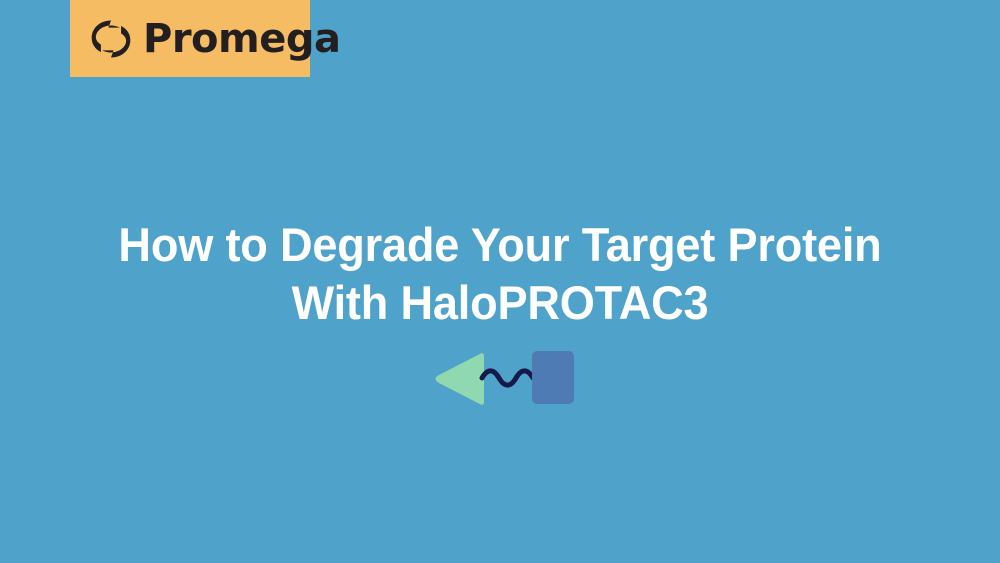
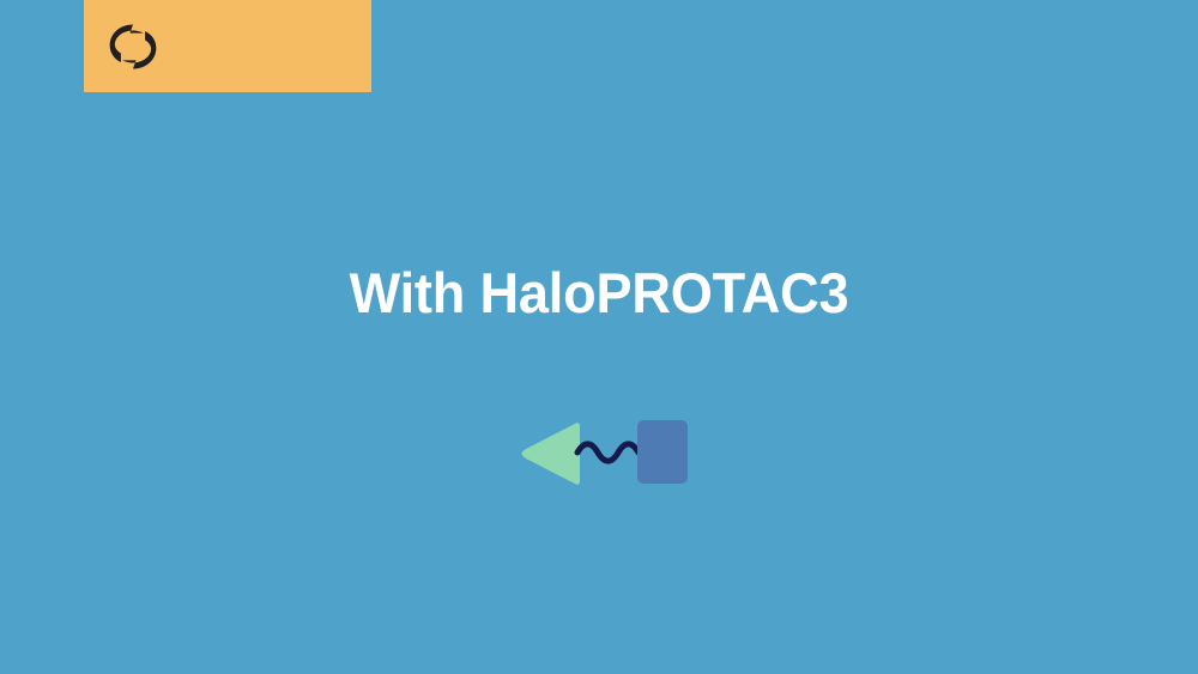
- Promega
- How to Degrade Your Target Protein
  With HaloPROTAC3
